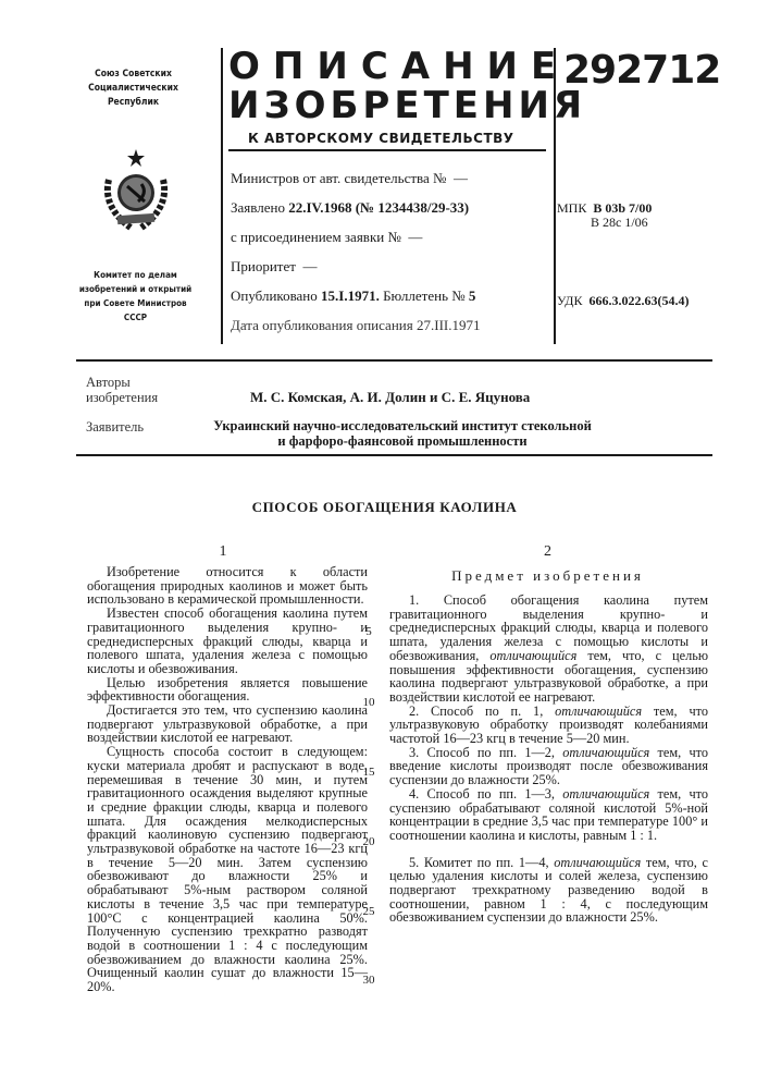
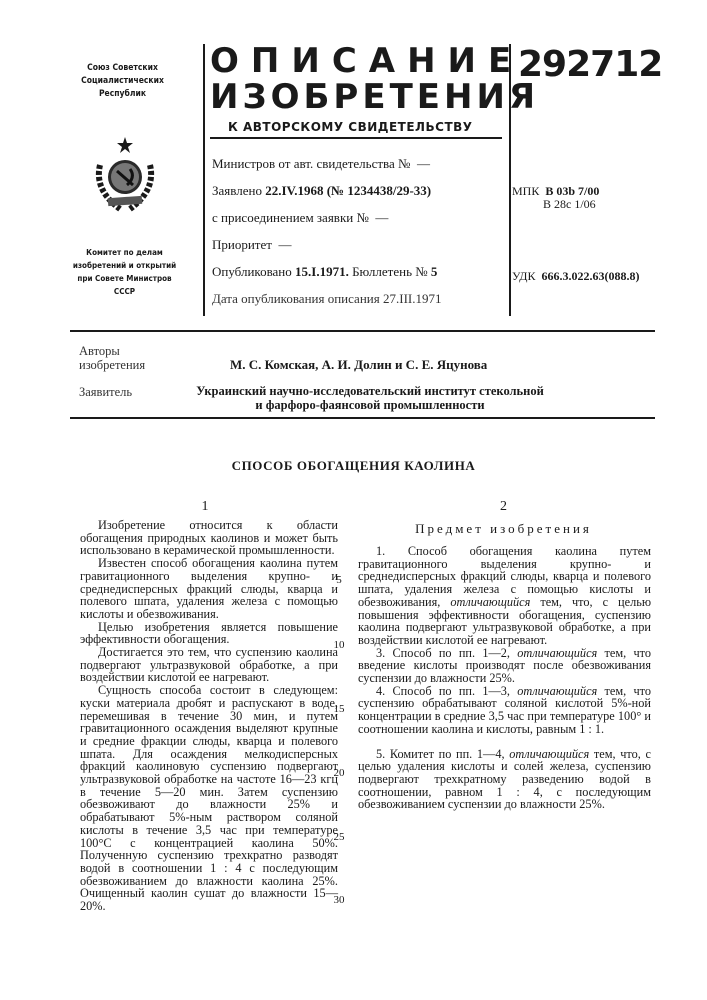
  Союз Советских
  Социалистических
  Республик
  Комитет по делам
  изобретений и открытий
  при Совете Министров
  СССР
  ОПИСАНИЕ
  ИЗОБРЕТЕНИЯ
  К АВТОРСКОМУ СВИДЕТЕЛЬСТВУ
  292712
  Министров от авт. свидетельства № —
  Заявлено 22.IV.1968 (№ 1234438/29-33)
  с присоединением заявки № —
  Приоритет —
  Опубликовано 15.I.1971. Бюллетень № 5
  Дата опубликования описания 27.III.1971
  МПК B 03b 7/00
  B 28c 1/06
- УДК 666.3.022.63(54.4)
+ УДК 666.3.022.63(088.8)
  Авторы
  изобретения
  М. С. Комская, А. И. Долин и С. Е. Яцунова
  Заявитель
  Украинский научно-исследовательский институт стекольной
  и фарфоро-фаянсовой промышленности
  СПОСОБ ОБОГАЩЕНИЯ КАОЛИНА
  1
  Изобретение относится к области обогащения природных каолинов и может быть использовано в керамической промышленности.
  Известен способ обогащения каолина путем гравитационного выделения крупно- и среднедисперсных фракций слюды, кварца и полевого шпата, удаления железа с помощью кислоты и обезвоживания.
  Целью изобретения является повышение эффективности обогащения.
  Достигается это тем, что суспензию каолина подвергают ультразвуковой обработке, а при воздействии кислотой ее нагревают.
  Сущность способа состоит в следующем: куски материала дробят и распускают в воде, перемешивая в течение 30 мин, и путем гравитационного осаждения выделяют крупные и средние фракции слюды, кварца и полевого шпата. Для осаждения мелкодисперсных фракций каолиновую суспензию подвергают ультразвуковой обработке на частоте 16—23 кгц в течение 5—20 мин. Затем суспензию обезвоживают до влажности 25% и обрабатывают 5%-ным раствором соляной кислоты в течение 3,5 час при температуре 100°C с концентрацией каолина 50%. Полученную суспензию трехкратно разводят водой в соотношении 1 : 4 с последующим обезвоживанием до влажности каолина 25%. Очищенный каолин сушат до влажности 15—20%.
  5
  10
  15
  20
  25
  30
  2
  Предмет изобретения
  1. Способ обогащения каолина путем гравитационного выделения крупно- и среднедисперсных фракций слюды, кварца и полевого шпата, удаления железа с помощью кислоты и обезвоживания, отличающийся тем, что, с целью повышения эффективности обогащения, суспензию каолина подвергают ультразвуковой обработке, а при воздействии кислотой ее нагревают.
- 2. Способ по п. 1, отличающийся тем, что ультразвуковую обработку производят колебаниями частотой 16—23 кгц в течение 5—20 мин.
  3. Способ по пп. 1—2, отличающийся тем, что введение кислоты производят после обезвоживания суспензии до влажности 25%.
  4. Способ по пп. 1—3, отличающийся тем, что суспензию обрабатывают соляной кислотой 5%-ной концентрации в средние 3,5 час при температуре 100° и соотношении каолина и кислоты, равным 1 : 1.
  5. Комитет по пп. 1—4, отличающийся тем, что, с целью удаления кислоты и солей железа, суспензию подвергают трехкратному разведению водой в соотношении, равном 1 : 4, с последующим обезвоживанием суспензии до влажности 25%.
